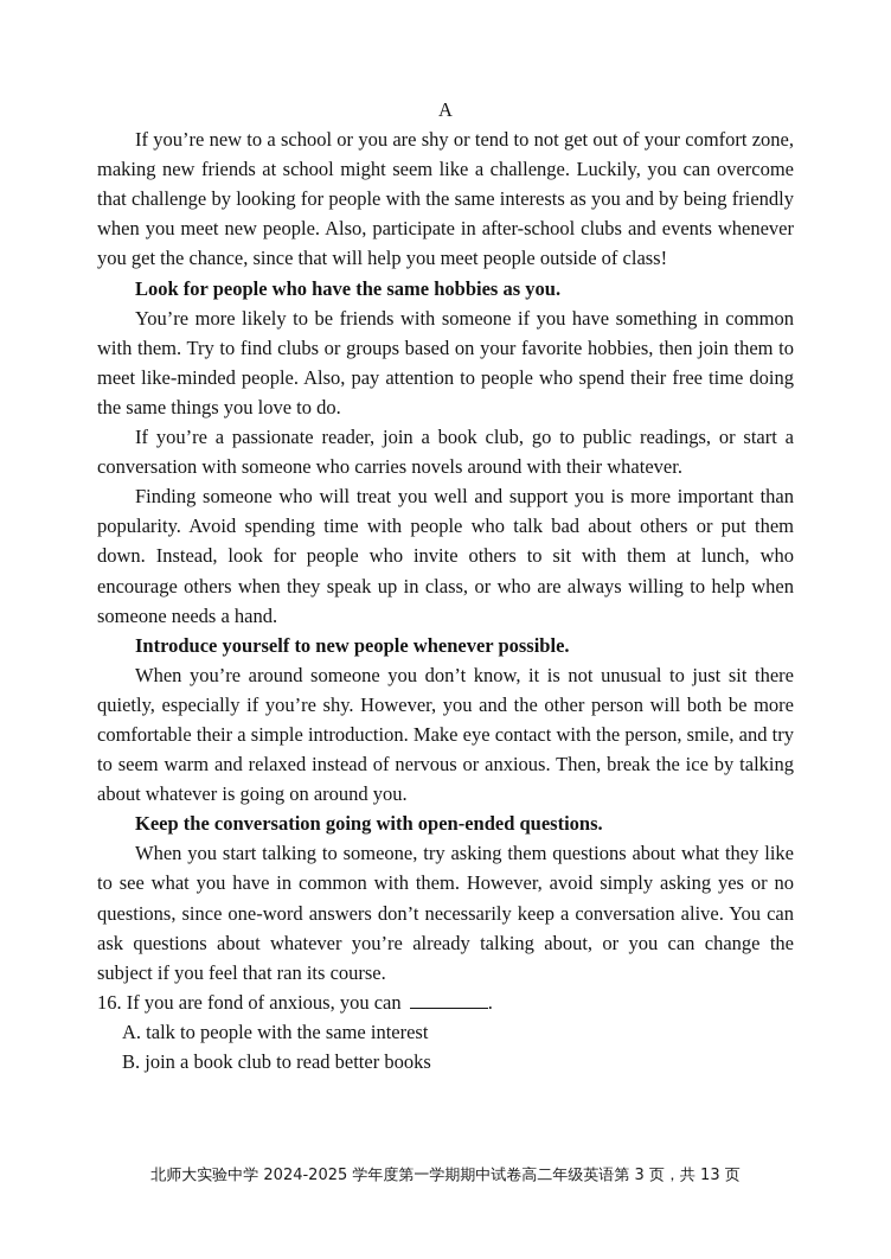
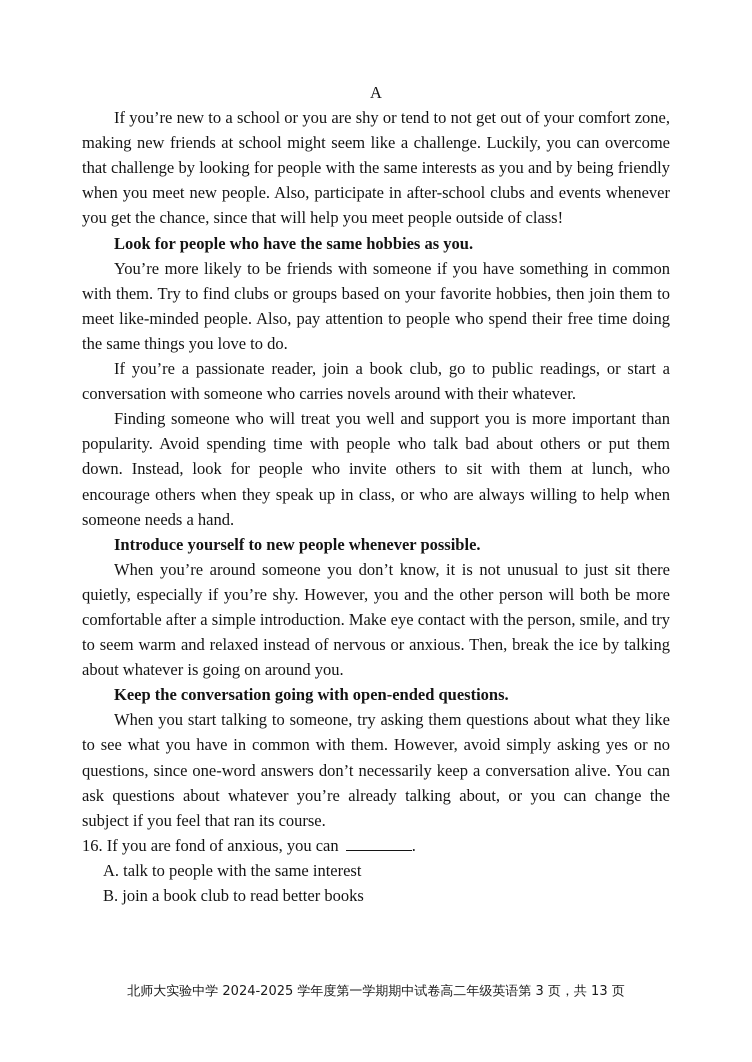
  A
  If you’re new to a school or you are shy or tend to not get out of your comfort zone, making new friends at school might seem like a challenge. Luckily, you can overcome that challenge by looking for people with the same interests as you and by being friendly when you meet new people. Also, participate in after-school clubs and events whenever you get the chance, since that will help you meet people outside of class!
  Look for people who have the same hobbies as you.
  You’re more likely to be friends with someone if you have something in common with them. Try to find clubs or groups based on your favorite hobbies, then join them to meet like-minded people. Also, pay attention to people who spend their free time doing the same things you love to do.
  If you’re a passionate reader, join a book club, go to public readings, or start a conversation with someone who carries novels around with their whatever.
  Finding someone who will treat you well and support you is more important than popularity. Avoid spending time with people who talk bad about others or put them down. Instead, look for people who invite others to sit with them at lunch, who encourage others when they speak up in class, or who are always willing to help when someone needs a hand.
  Introduce yourself to new people whenever possible.
- When you’re around someone you don’t know, it is not unusual to just sit there quietly, especially if you’re shy. However, you and the other person will both be more comfortable their a simple introduction. Make eye contact with the person, smile, and try to seem warm and relaxed instead of nervous or anxious. Then, break the ice by talking about whatever is going on around you.
+ When you’re around someone you don’t know, it is not unusual to just sit there quietly, especially if you’re shy. However, you and the other person will both be more comfortable after a simple introduction. Make eye contact with the person, smile, and try to seem warm and relaxed instead of nervous or anxious. Then, break the ice by talking about whatever is going on around you.
  Keep the conversation going with open-ended questions.
  When you start talking to someone, try asking them questions about what they like to see what you have in common with them. However, avoid simply asking yes or no questions, since one-word answers don’t necessarily keep a conversation alive. You can ask questions about whatever you’re already talking about, or you can change the subject if you feel that ran its course.
  16. If you are fond of anxious, you can .
  A. talk to people with the same interest
  B. join a book club to read better books
  北师大实验中学 2024-2025 学年度第一学期期中试卷高二年级英语第 3 页，共 13 页
